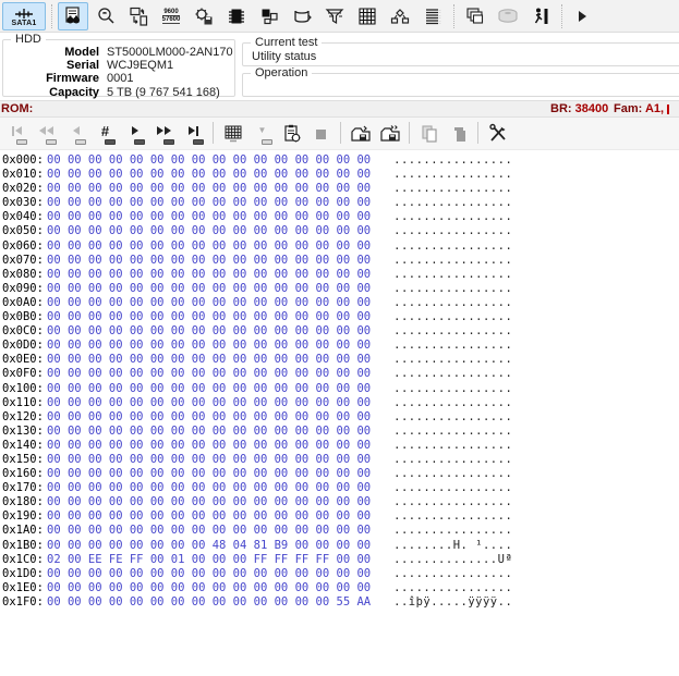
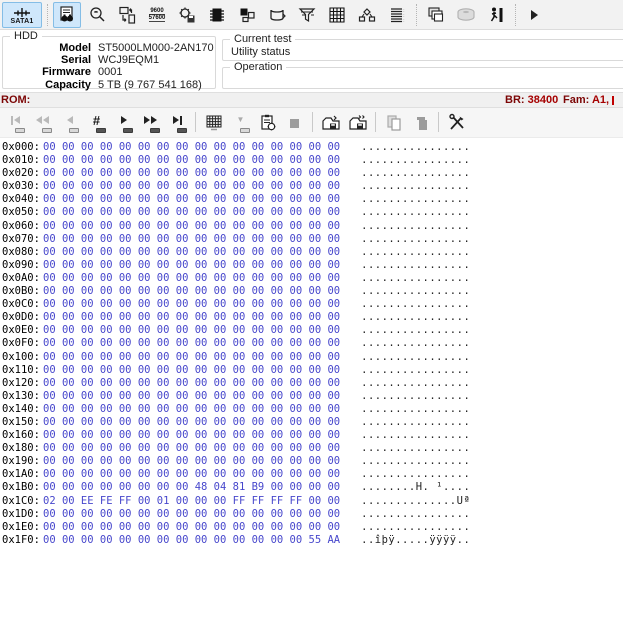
  HDD
  Model
  ST5000LM000-2AN170
  Serial
  WCJ9EQM1
  Firmware
  0001
  Capacity
  5 TB (9 767 541 168)
  Current test
  Utility status
  Operation
  ROM:
  BR: 38400
  Fam: A1,
  #
  ▼
  0x000: 00 00 00 00 00 00 00 00 00 00 00 00 00 00 00 00 ................
  0x010: 00 00 00 00 00 00 00 00 00 00 00 00 00 00 00 00 ................
  0x020: 00 00 00 00 00 00 00 00 00 00 00 00 00 00 00 00 ................
  0x030: 00 00 00 00 00 00 00 00 00 00 00 00 00 00 00 00 ................
  0x040: 00 00 00 00 00 00 00 00 00 00 00 00 00 00 00 00 ................
  0x050: 00 00 00 00 00 00 00 00 00 00 00 00 00 00 00 00 ................
  0x060: 00 00 00 00 00 00 00 00 00 00 00 00 00 00 00 00 ................
  0x070: 00 00 00 00 00 00 00 00 00 00 00 00 00 00 00 00 ................
  0x080: 00 00 00 00 00 00 00 00 00 00 00 00 00 00 00 00 ................
  0x090: 00 00 00 00 00 00 00 00 00 00 00 00 00 00 00 00 ................
  0x0A0: 00 00 00 00 00 00 00 00 00 00 00 00 00 00 00 00 ................
  0x0B0: 00 00 00 00 00 00 00 00 00 00 00 00 00 00 00 00 ................
  0x0C0: 00 00 00 00 00 00 00 00 00 00 00 00 00 00 00 00 ................
  0x0D0: 00 00 00 00 00 00 00 00 00 00 00 00 00 00 00 00 ................
  0x0E0: 00 00 00 00 00 00 00 00 00 00 00 00 00 00 00 00 ................
  0x0F0: 00 00 00 00 00 00 00 00 00 00 00 00 00 00 00 00 ................
  0x100: 00 00 00 00 00 00 00 00 00 00 00 00 00 00 00 00 ................
  0x110: 00 00 00 00 00 00 00 00 00 00 00 00 00 00 00 00 ................
  0x120: 00 00 00 00 00 00 00 00 00 00 00 00 00 00 00 00 ................
  0x130: 00 00 00 00 00 00 00 00 00 00 00 00 00 00 00 00 ................
  0x140: 00 00 00 00 00 00 00 00 00 00 00 00 00 00 00 00 ................
  0x150: 00 00 00 00 00 00 00 00 00 00 00 00 00 00 00 00 ................
  0x160: 00 00 00 00 00 00 00 00 00 00 00 00 00 00 00 00 ................
- 0x170: 00 00 00 00 00 00 00 00 00 00 00 00 00 00 00 00 ................
  0x180: 00 00 00 00 00 00 00 00 00 00 00 00 00 00 00 00 ................
  0x190: 00 00 00 00 00 00 00 00 00 00 00 00 00 00 00 00 ................
  0x1A0: 00 00 00 00 00 00 00 00 00 00 00 00 00 00 00 00 ................
  0x1B0: 00 00 00 00 00 00 00 00 48 04 81 B9 00 00 00 00 ........H. ¹....
  0x1C0: 02 00 EE FE FF 00 01 00 00 00 FF FF FF FF 00 00 ..............Uª
  0x1D0: 00 00 00 00 00 00 00 00 00 00 00 00 00 00 00 00 ................
  0x1E0: 00 00 00 00 00 00 00 00 00 00 00 00 00 00 00 00 ................
  0x1F0: 00 00 00 00 00 00 00 00 00 00 00 00 00 00 55 AA ..îþÿ.....ÿÿÿÿ..
